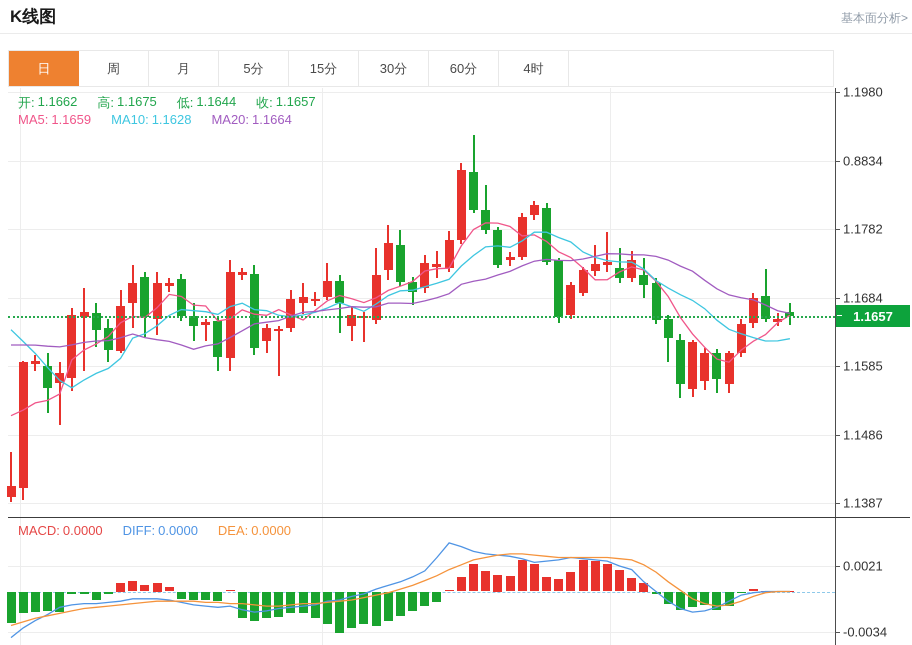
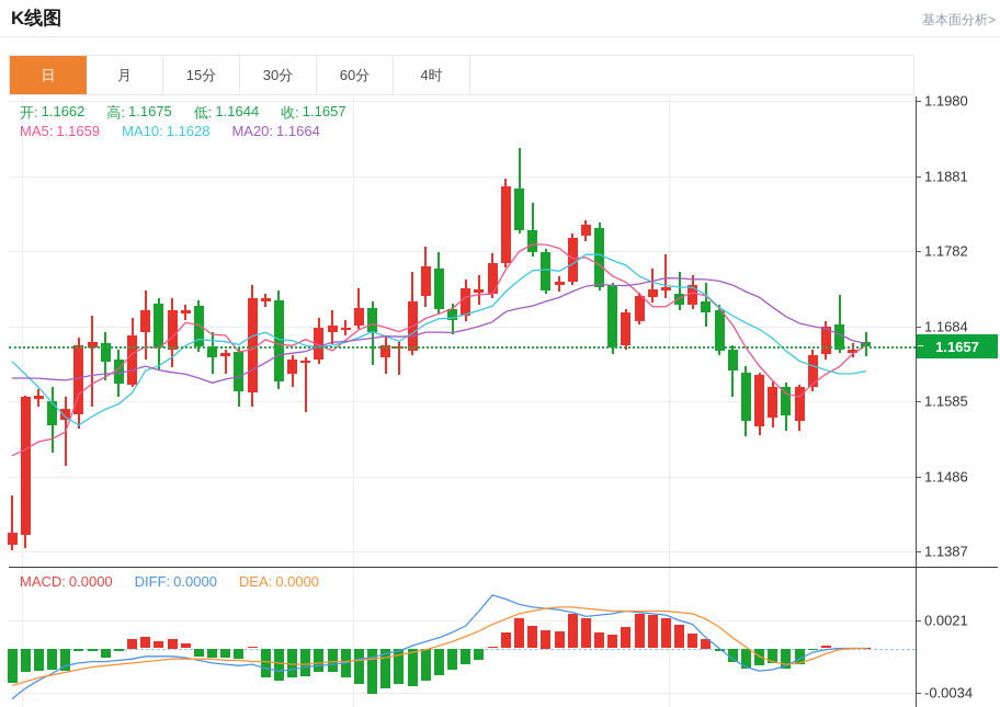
  K线图
  基本面分析>
  日
- 周
  月
- 5分
  15分
  30分
  60分
  4时
  1.1980
- 0.8834
+ 1.1881
  1.1782
  1.1684
  1.1585
  1.1486
  1.1387
  0.0021
  -0.0034
  1.1657
  开:
  1.1662
  高:
  1.1675
  低:
  1.1644
  收:
  1.1657
  MA5:
  1.1659
  MA10:
  1.1628
  MA20:
  1.1664
  MACD:
  0.0000
  DIFF:
  0.0000
  DEA:
  0.0000
